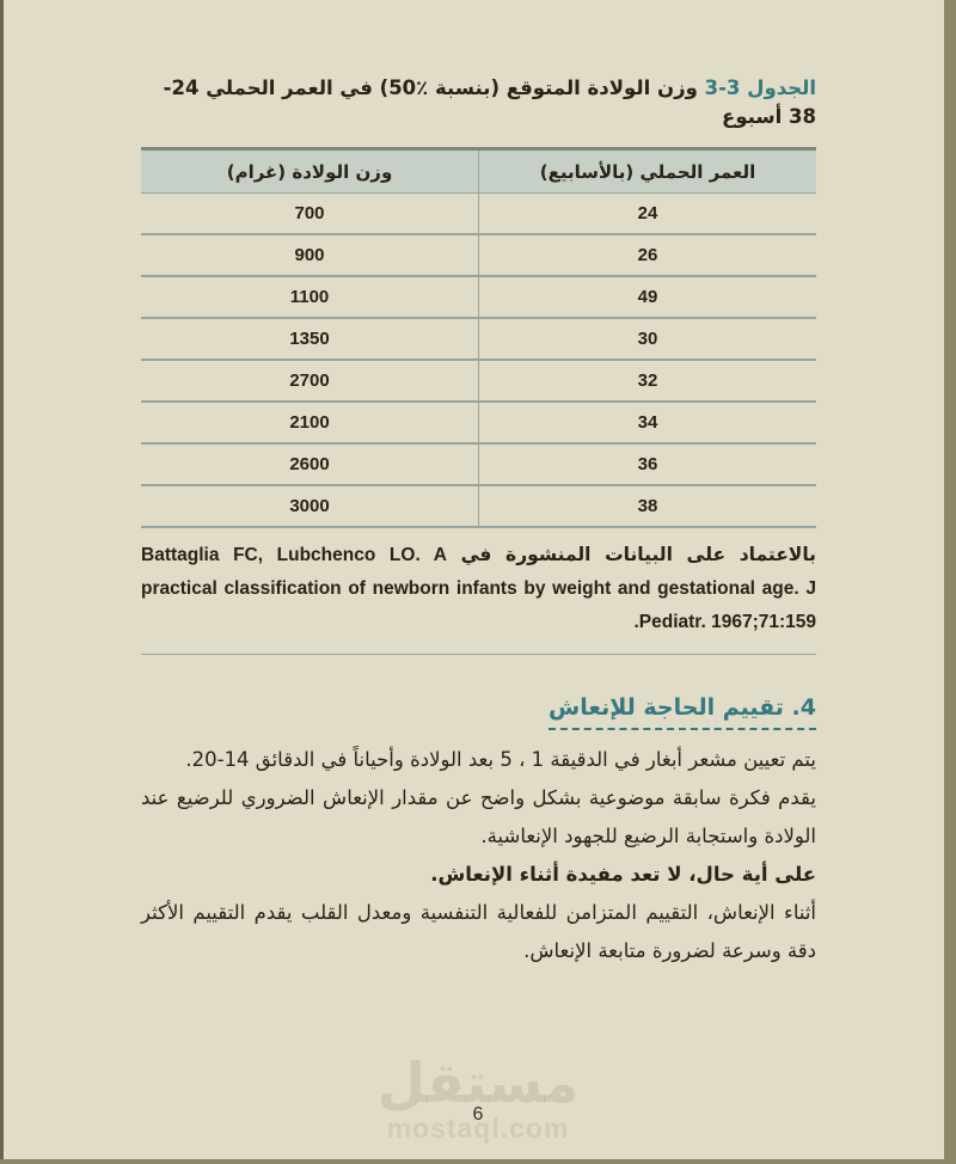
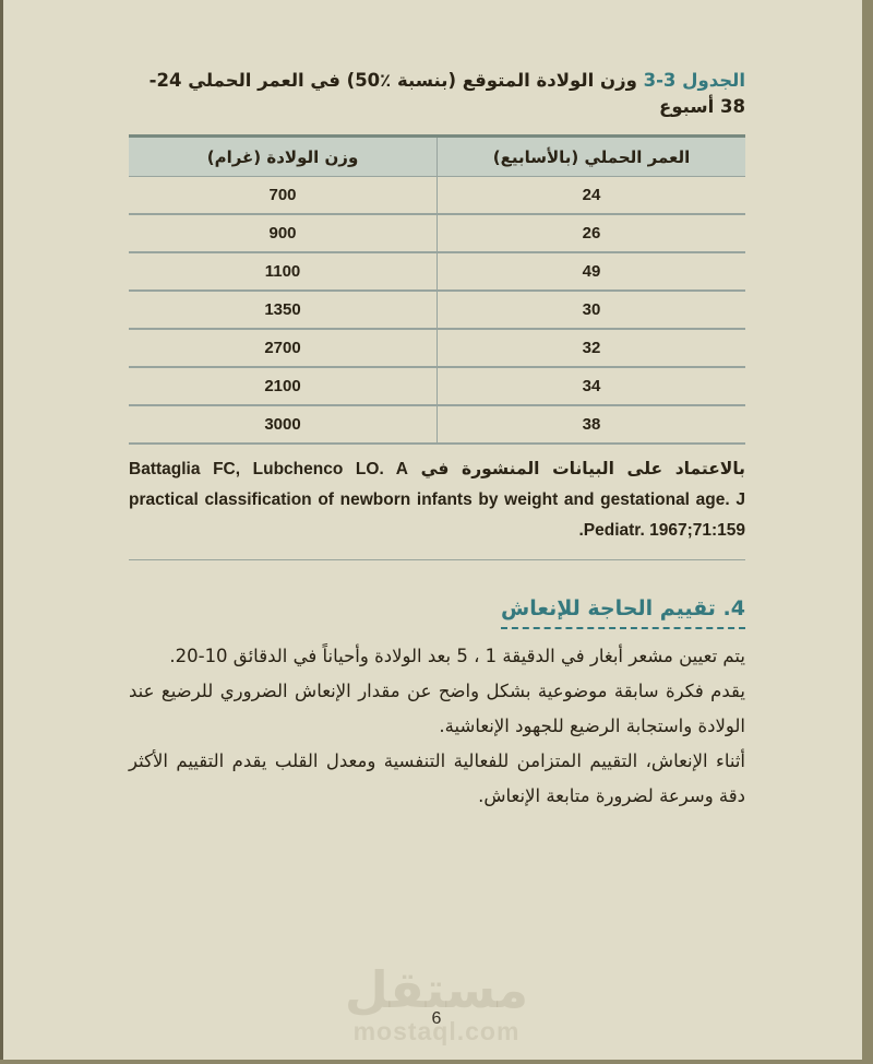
  الجدول 3‐3 وزن الولادة المتوقع (بنسبة ٪50) في العمر الحملي 24‐38 أسبوع
  العمر الحملي (بالأسابيع)	وزن الولادة (غرام)
  24	700
  26	900
  49	1100
  30	1350
  32	2700
  34	2100
- 36	2600
  38	3000
  بالاعتماد على البيانات المنشورة في Battaglia FC, Lubchenco LO. A practical classification of newborn infants by weight and gestational age. J Pediatr. 1967;71:159.
  4. تقييم الحاجة للإنعاش
- يتم تعيين مشعر أبغار في الدقيقة 1 ، 5 بعد الولادة وأحياناً في الدقائق 14‐20.
+ يتم تعيين مشعر أبغار في الدقيقة 1 ، 5 بعد الولادة وأحياناً في الدقائق 10‐20.
  يقدم فكرة سابقة موضوعية بشكل واضح عن مقدار الإنعاش الضروري للرضيع عند الولادة واستجابة الرضيع للجهود الإنعاشية.
- على أية حال، لا تعد مفيدة أثناء الإنعاش.
  أثناء الإنعاش، التقييم المتزامن للفعالية التنفسية ومعدل القلب يقدم التقييم الأكثر دقة وسرعة لضرورة متابعة الإنعاش.
  مستقل
  mostaql.com
  6
